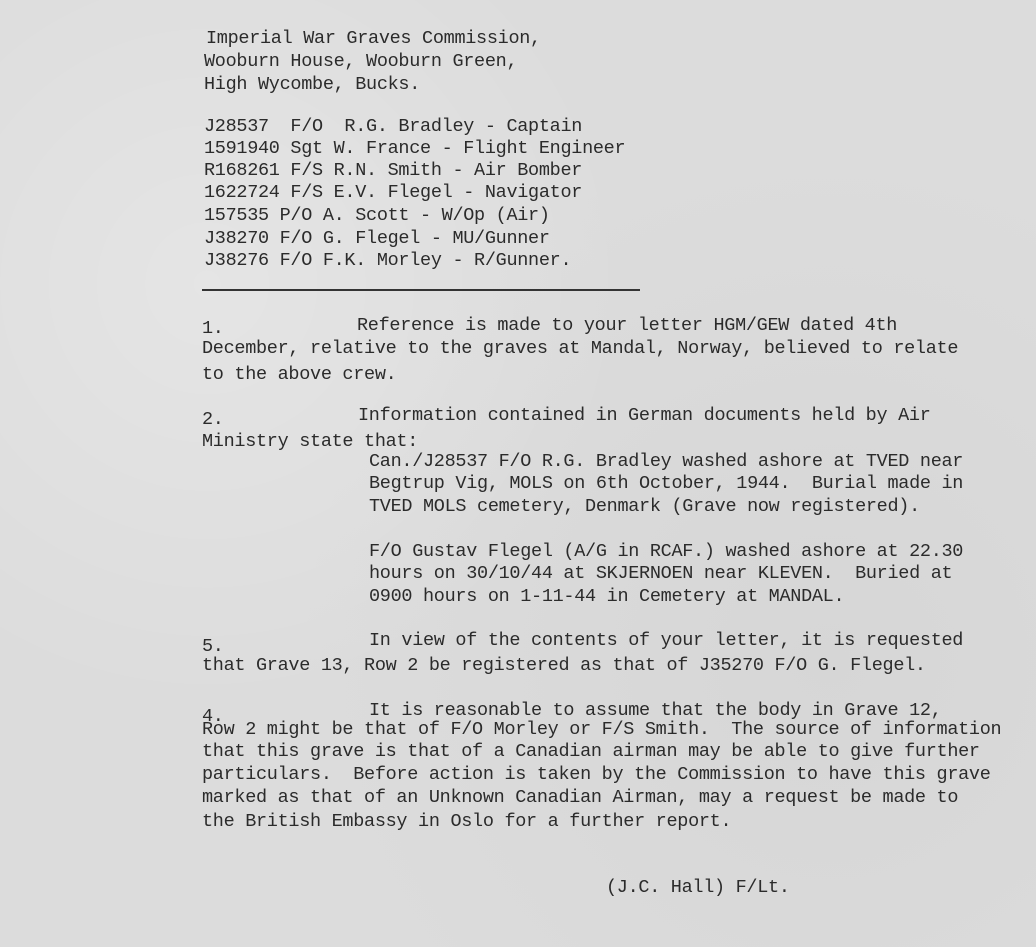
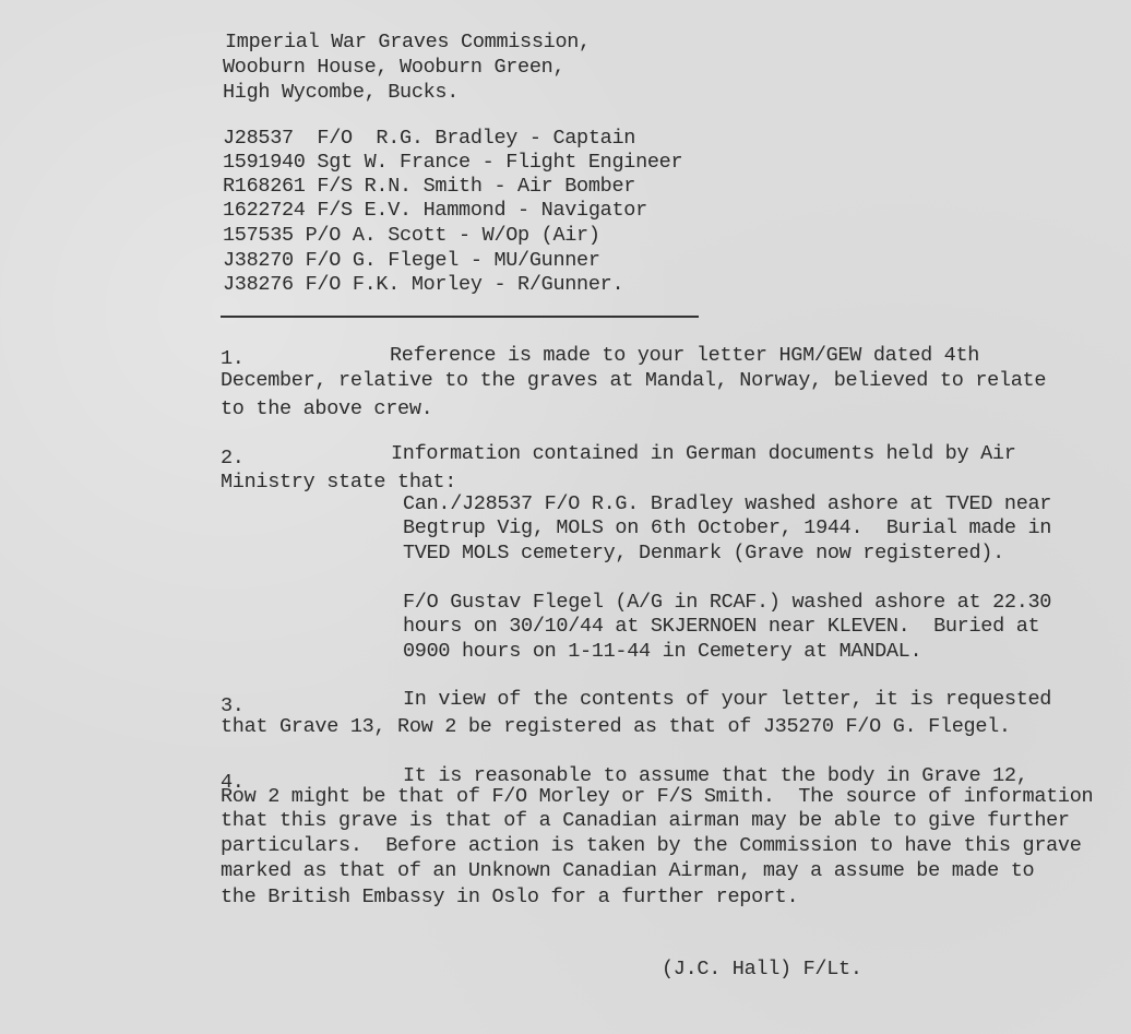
  Imperial War Graves Commission,
  Wooburn House, Wooburn Green,
  High Wycombe, Bucks.
  J28537 F/O R.G. Bradley - Captain
  1591940 Sgt W. France - Flight Engineer
  R168261 F/S R.N. Smith - Air Bomber
- 1622724 F/S E.V. Flegel - Navigator
+ 1622724 F/S E.V. Hammond - Navigator
  157535 P/O A. Scott - W/Op (Air)
  J38270 F/O G. Flegel - MU/Gunner
  J38276 F/O F.K. Morley - R/Gunner.
  1.
  Reference is made to your letter HGM/GEW dated 4th
  December, relative to the graves at Mandal, Norway, believed to relate
  to the above crew.
  2.
  Information contained in German documents held by Air
  Ministry state that:
  Can./J28537 F/O R.G. Bradley washed ashore at TVED near
  Begtrup Vig, MOLS on 6th October, 1944. Burial made in
  TVED MOLS cemetery, Denmark (Grave now registered).
  F/O Gustav Flegel (A/G in RCAF.) washed ashore at 22.30
  hours on 30/10/44 at SKJERNOEN near KLEVEN. Buried at
  0900 hours on 1-11-44 in Cemetery at MANDAL.
- 5.
+ 3.
  In view of the contents of your letter, it is requested
  that Grave 13, Row 2 be registered as that of J35270 F/O G. Flegel.
  4.
  It is reasonable to assume that the body in Grave 12,
  Row 2 might be that of F/O Morley or F/S Smith. The source of information
  that this grave is that of a Canadian airman may be able to give further
  particulars. Before action is taken by the Commission to have this grave
- marked as that of an Unknown Canadian Airman, may a request be made to
+ marked as that of an Unknown Canadian Airman, may a assume be made to
  the British Embassy in Oslo for a further report.
  (J.C. Hall) F/Lt.
